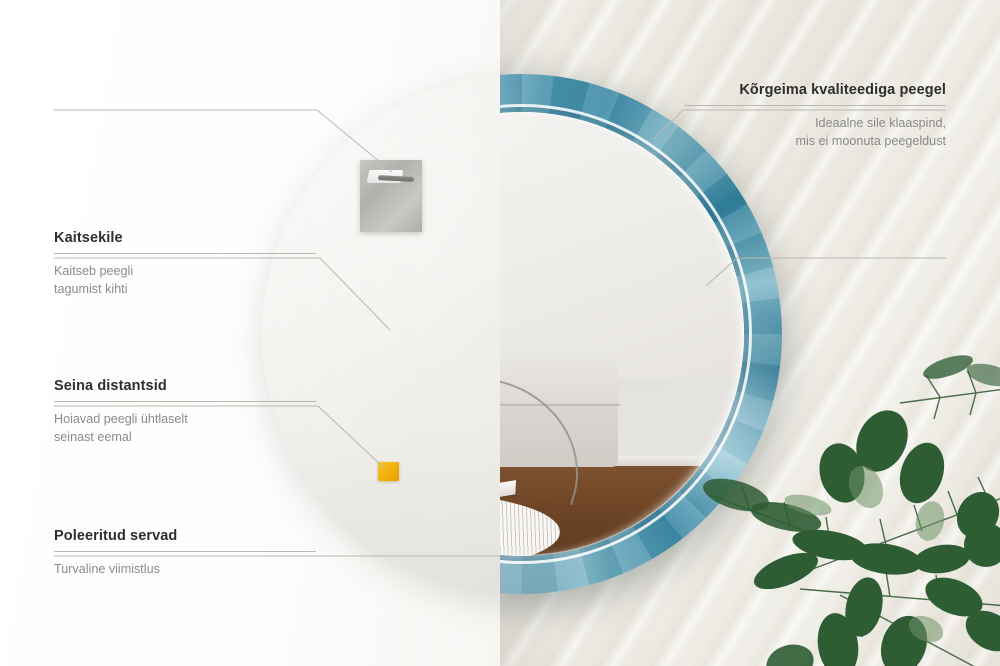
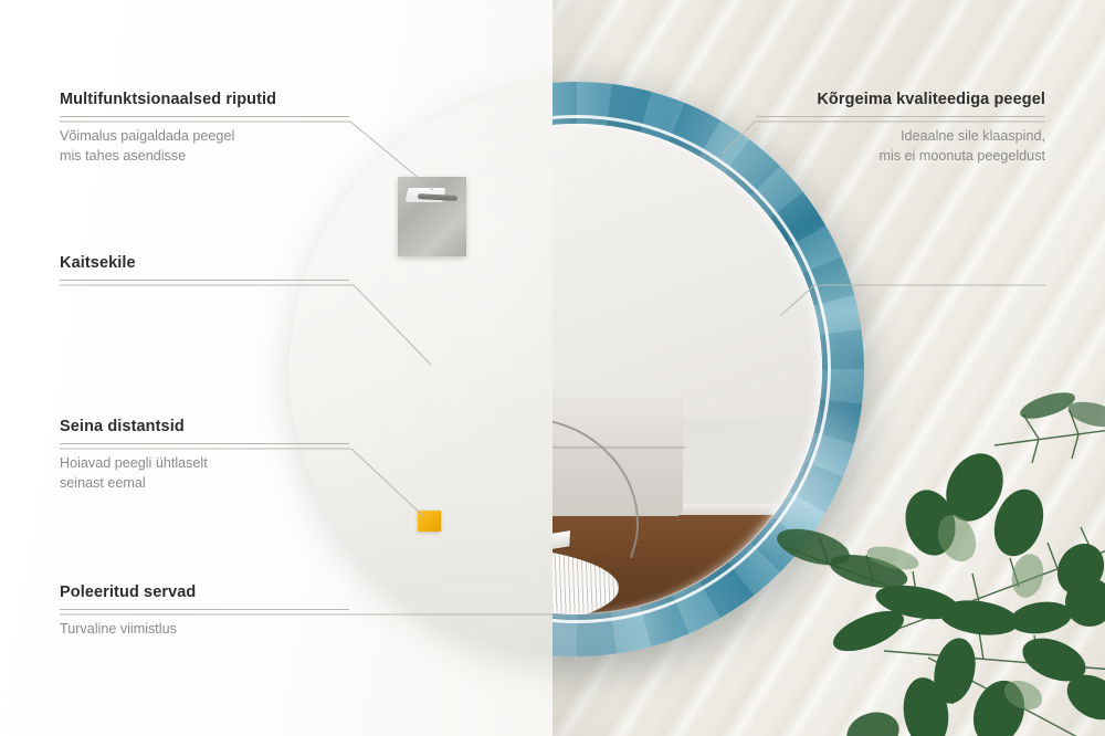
+ Multifunktsionaalsed riputid
+ Võimalus paigaldada peegel
+ mis tahes asendisse
  Kaitsekile
- Kaitseb peegli
- tagumist kihti
  Seina distantsid
  Hoiavad peegli ühtlaselt
  seinast eemal
  Poleeritud servad
  Turvaline viimistlus
  Kõrgeima kvaliteediga peegel
  Ideaalne sile klaaspind,
  mis ei moonuta peegeldust
